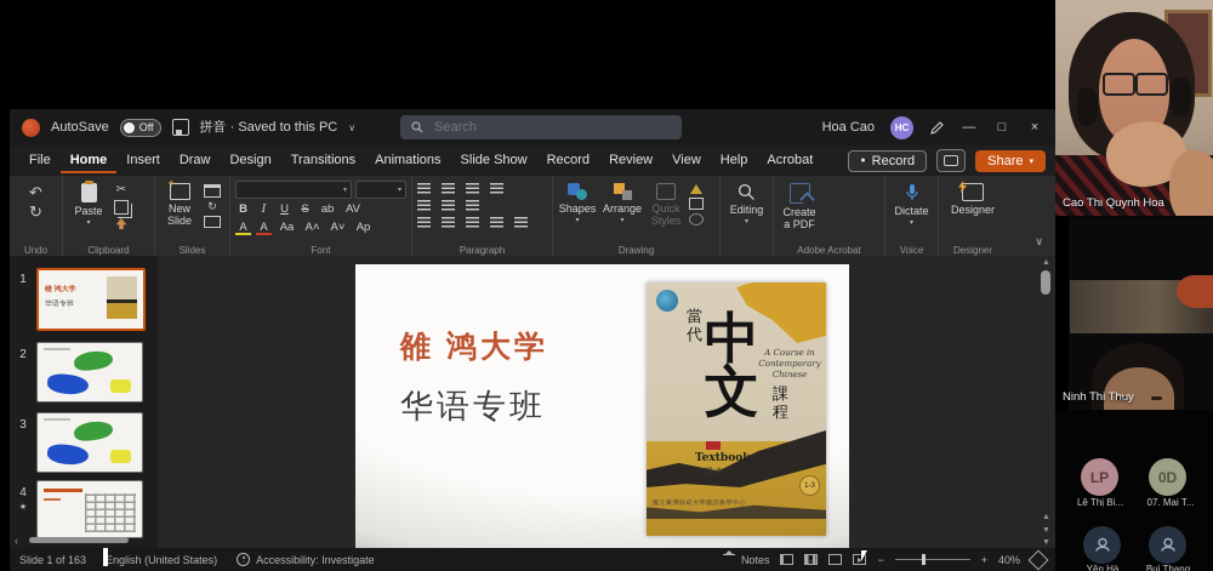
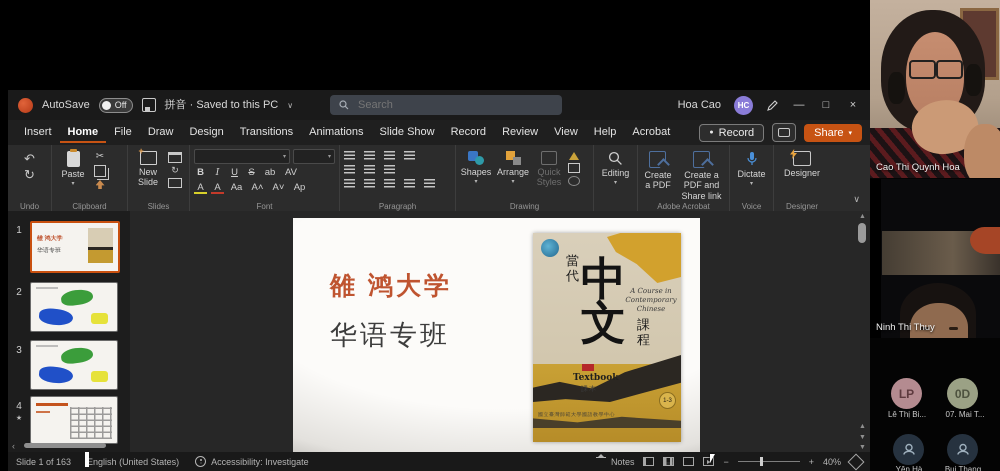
  AutoSave
  Off
  拼音 · Saved to this PC
  ∨
  Search
  Hoa Cao
  HC
  —
  □
  ×
- File
+ Insert
  Home
- Insert
+ File
  Draw
  Design
  Transitions
  Animations
  Slide Show
  Record
  Review
  View
  Help
  Acrobat
  Record
  Share
  ↶
  ↻
  Undo
  Paste
  ✂
  Clipboard
  New Slide
  ↻
  Slides
  B
  I
  U
  S
  ab
  AV
  A
  A
  Aa
  A˄
  A˅
  Ap
  Font
  Paragraph
  Shapes
  Arrange
  Quick Styles
  Drawing
  Editing
  Create a PDF
+ Create a PDF and Share link
  Adobe Acrobat
  Dictate
  Voice
  Designer
  Designer
  ∨
  1
  2
  3
  4
  ‹
  雒 鸿大学
  华语专班
  當代
  中文
  課程
  A Course in Contemporary Chinese
  Textbook
  Slide 1 of 163
  English (United States)
  Accessibility: Investigate
  Notes
  −
  +
  40%
  Cao Thi Quynh Hoa
  Ninh Thi Thuy
  LP
  Lê Thị Bi...
  0D
  07. Mai T...
  Yên Hà
  Bui Thang
